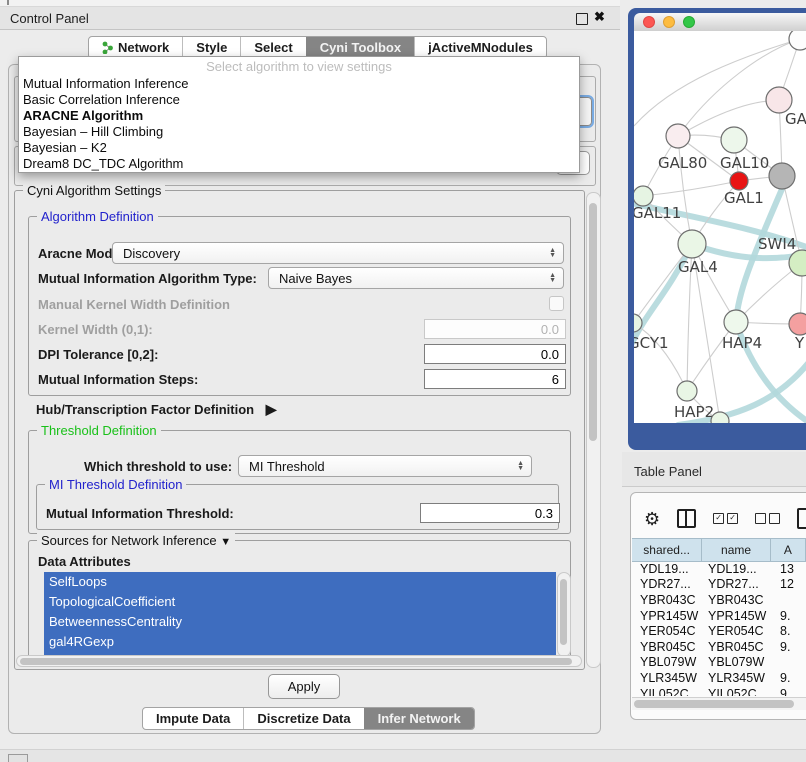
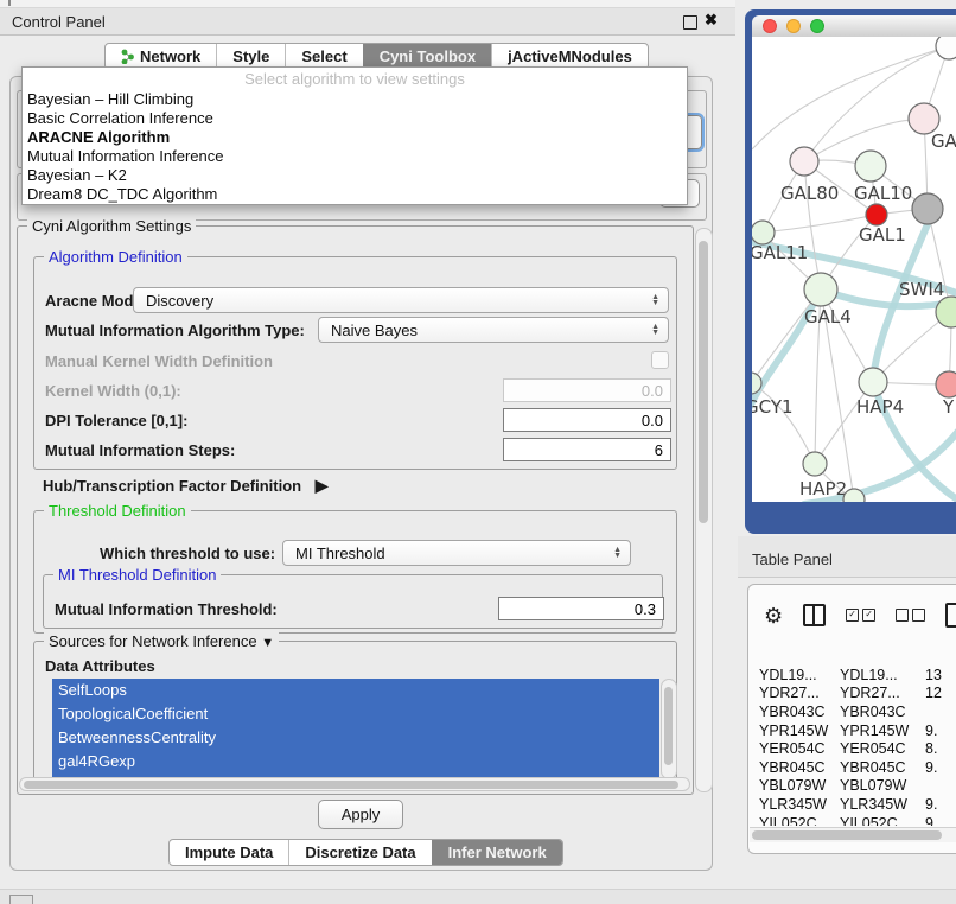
  Control Panel
  ✖
  Network
  Style
  Select
  Cyni Toolbox
  jActiveMNodules
  Select algorithm to view settings
- Mutual Information Inference
+ Bayesian – Hill Climbing
  Basic Correlation Inference
  ARACNE Algorithm
- Bayesian – Hill Climbing
+ Mutual Information Inference
  Bayesian – K2
  Dream8 DC_TDC Algorithm
  Cyni Algorithm Settings
  Algorithm Definition
  Aracne Mod
  Discovery
  Mutual Information Algorithm Type:
  Naive Bayes
  Manual Kernel Width Definition
  Kernel Width (0,1):
  0.0
- DPI Tolerance [0,2]:
+ DPI Tolerance [0,1]:
  0.0
  Mutual Information Steps:
  6
  Hub/Transcription Factor Definition ▶
  Threshold Definition
  Which threshold to use:
  MI Threshold
  MI Threshold Definition
  Mutual Information Threshold:
  0.3
  Sources for Network Inference ▼
  Data Attributes
  SelfLoops
  TopologicalCoefficient
  BetweennessCentrality
  gal4RGexp
  Apply
  Impute Data
  Discretize Data
  Infer Network
  GAL80
  GAL10
  GAL1
  GAL11
  GAL4
  SWI4
  GCY1
  HAP4
  Y
  HAP2
  Table Panel
  ⚙
  ✓
  ✓
- shared...
- name
- A
  YDL19...
  YDL19...
  13
  YDR27...
  YDR27...
  12
  YBR043C
  YBR043C
  YPR145W
  YPR145W
  9.
  YER054C
  YER054C
  8.
  YBR045C
  YBR045C
  9.
  YBL079W
  YBL079W
  YLR345W
  YLR345W
  9.
  YIL052C
  YIL052C
  9
